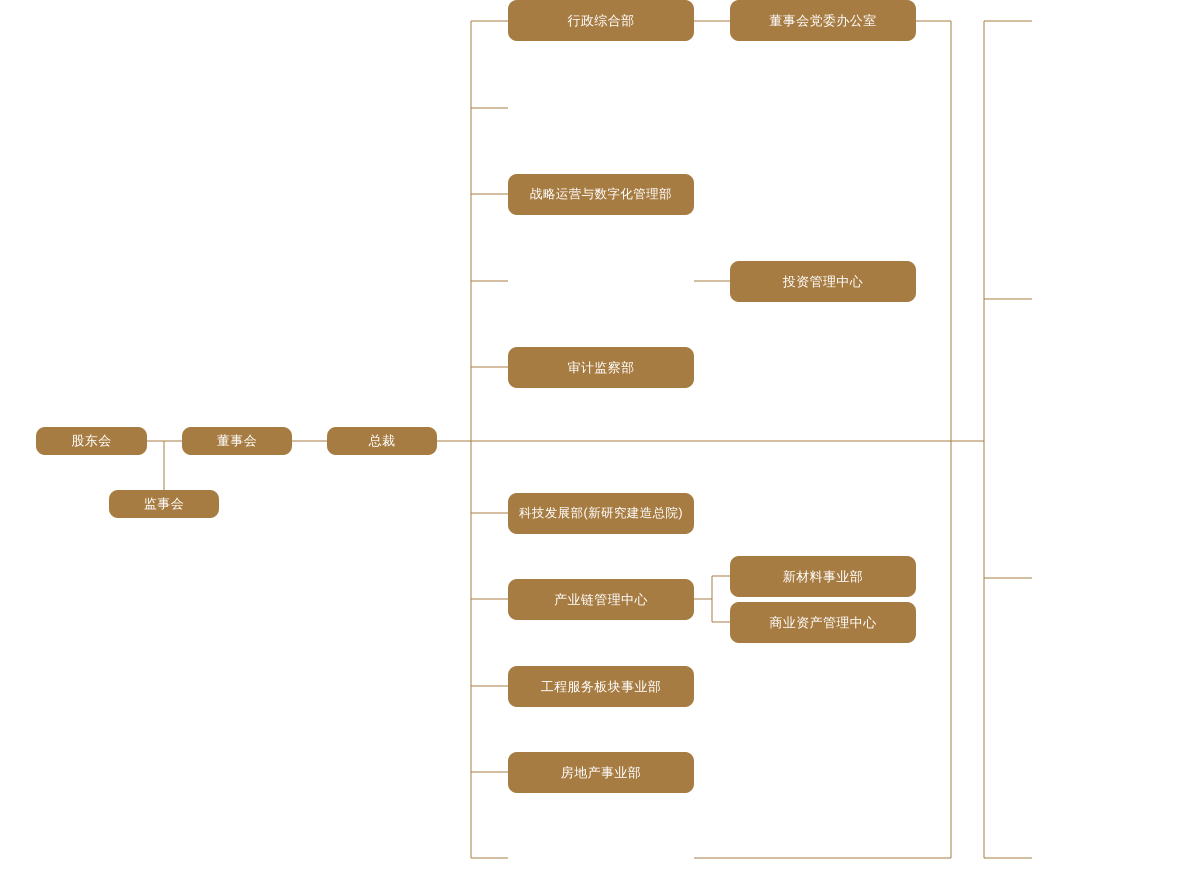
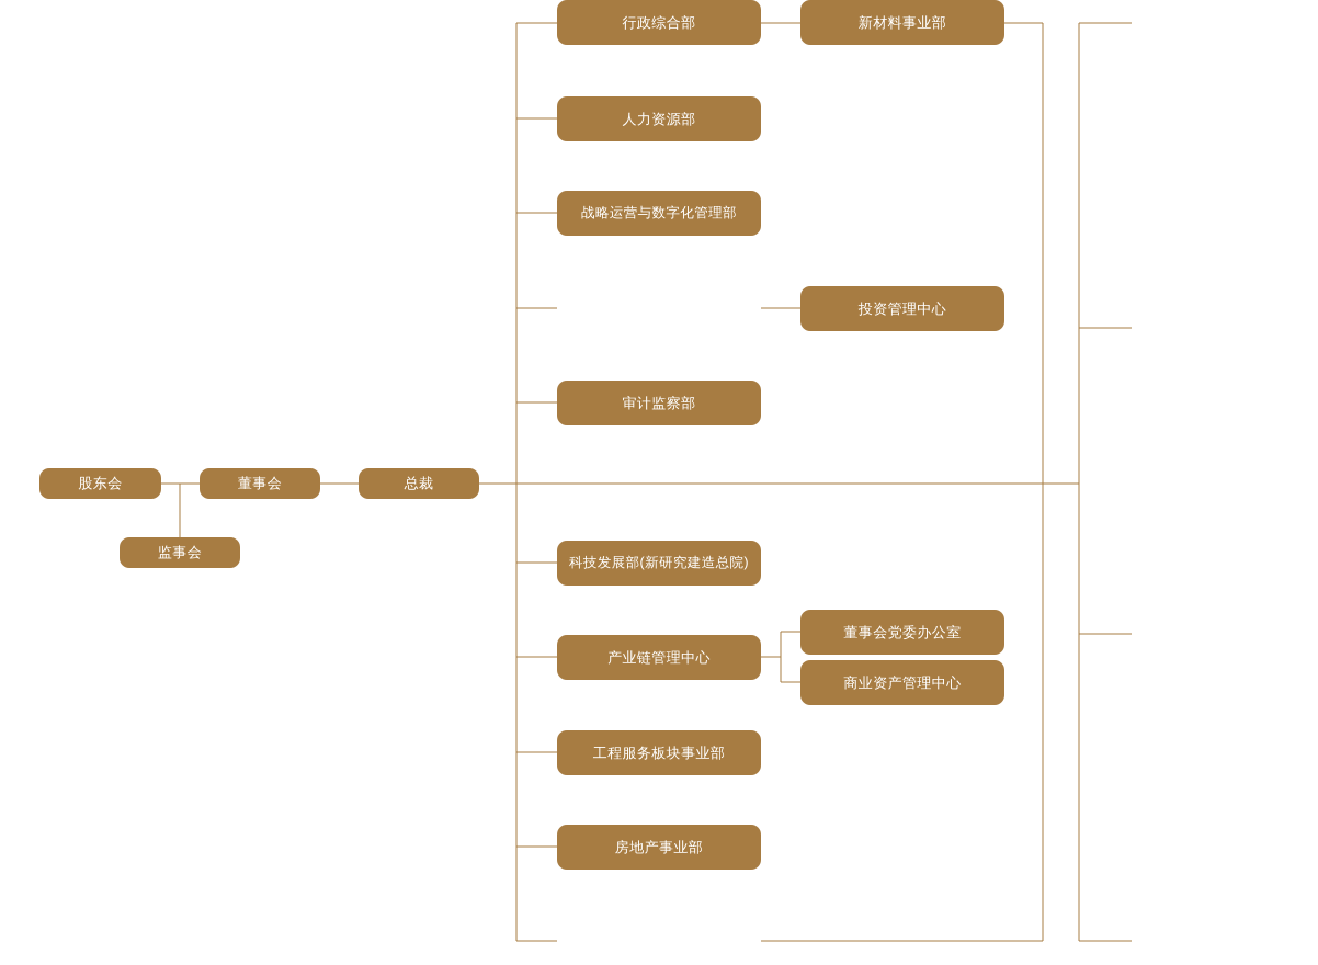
  股东会
  董事会
  监事会
  总裁
  行政综合部
+ 人力资源部
  战略运营与数字化管理部
  审计监察部
  科技发展部(新研究建造总院)
  产业链管理中心
  工程服务板块事业部
  房地产事业部
- 董事会党委办公室
+ 新材料事业部
  投资管理中心
- 新材料事业部
+ 董事会党委办公室
  商业资产管理中心
